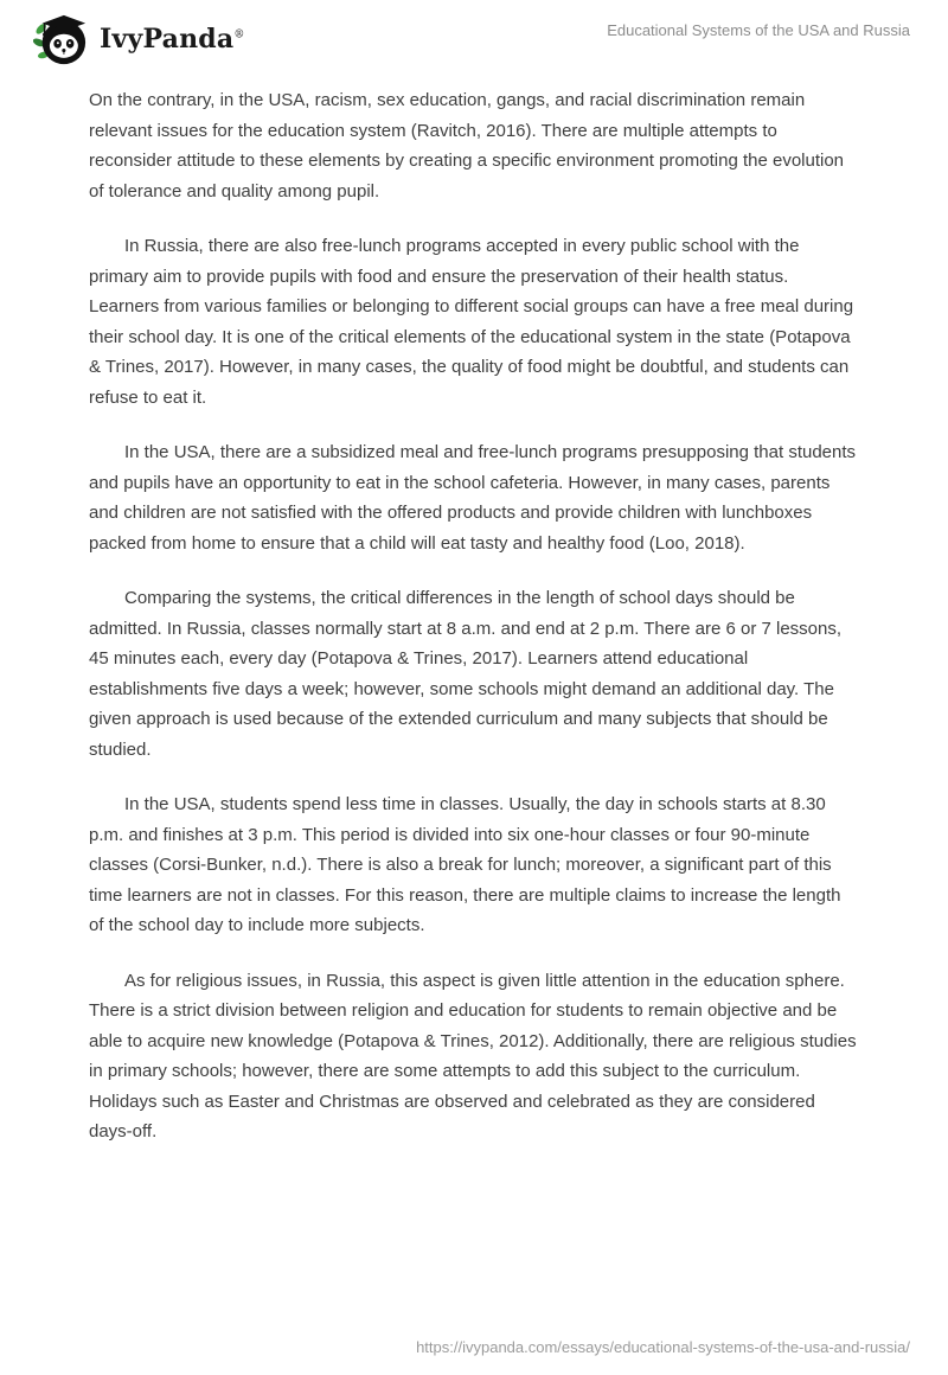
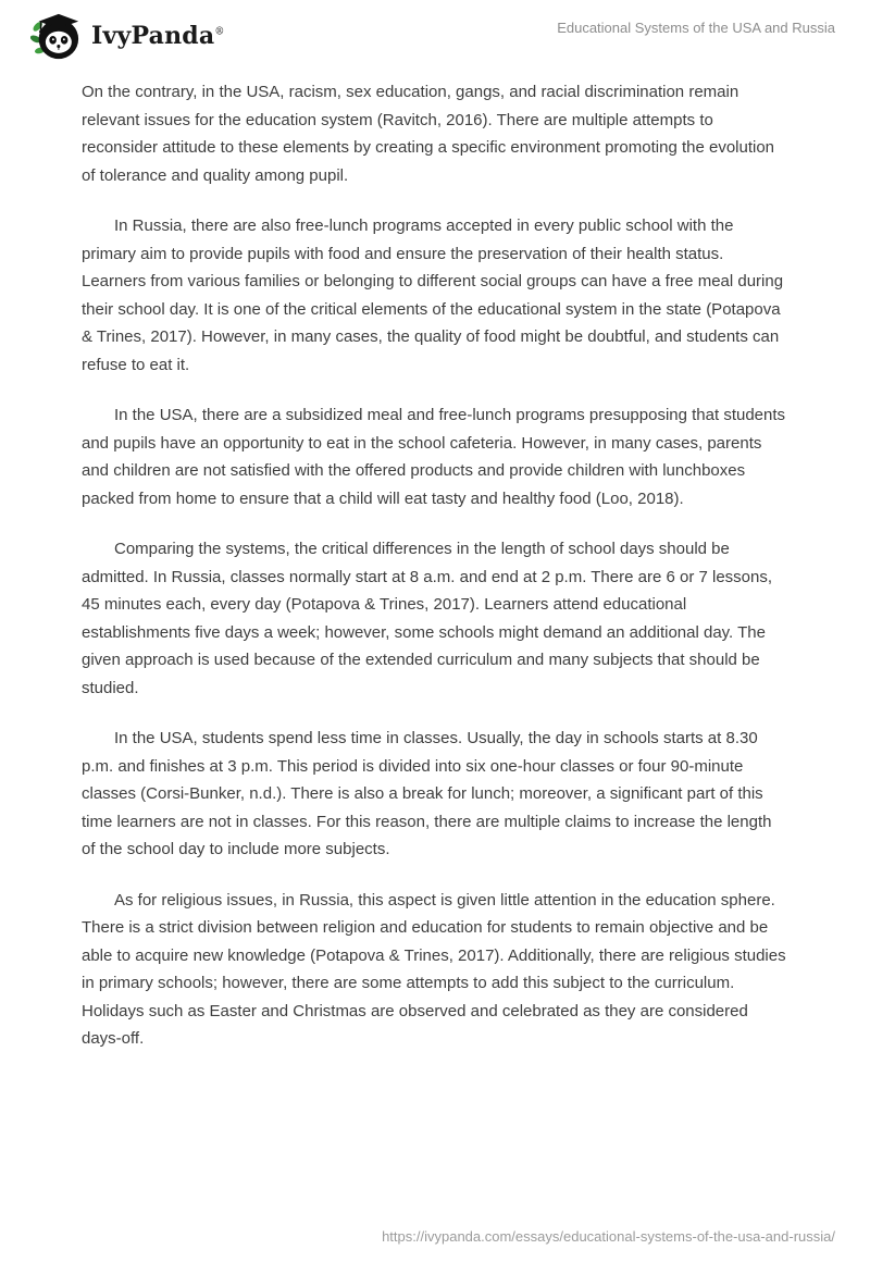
  IvyPanda®
  Educational Systems of the USA and Russia
  On the contrary, in the USA, racism, sex education, gangs, and racial discrimination remain relevant issues for the education system (Ravitch, 2016). There are multiple attempts to reconsider attitude to these elements by creating a specific environment promoting the evolution of tolerance and quality among pupil.
  In Russia, there are also free-lunch programs accepted in every public school with the primary aim to provide pupils with food and ensure the preservation of their health status. Learners from various families or belonging to different social groups can have a free meal during their school day. It is one of the critical elements of the educational system in the state (Potapova & Trines, 2017). However, in many cases, the quality of food might be doubtful, and students can refuse to eat it.
  In the USA, there are a subsidized meal and free-lunch programs presupposing that students and pupils have an opportunity to eat in the school cafeteria. However, in many cases, parents and children are not satisfied with the offered products and provide children with lunchboxes packed from home to ensure that a child will eat tasty and healthy food (Loo, 2018).
  Comparing the systems, the critical differences in the length of school days should be admitted. In Russia, classes normally start at 8 a.m. and end at 2 p.m. There are 6 or 7 lessons, 45 minutes each, every day (Potapova & Trines, 2017). Learners attend educational establishments five days a week; however, some schools might demand an additional day. The given approach is used because of the extended curriculum and many subjects that should be studied.
  In the USA, students spend less time in classes. Usually, the day in schools starts at 8.30 p.m. and finishes at 3 p.m. This period is divided into six one-hour classes or four 90-minute classes (Corsi-Bunker, n.d.). There is also a break for lunch; moreover, a significant part of this time learners are not in classes. For this reason, there are multiple claims to increase the length of the school day to include more subjects.
- As for religious issues, in Russia, this aspect is given little attention in the education sphere. There is a strict division between religion and education for students to remain objective and be able to acquire new knowledge (Potapova & Trines, 2012). Additionally, there are religious studies in primary schools; however, there are some attempts to add this subject to the curriculum. Holidays such as Easter and Christmas are observed and celebrated as they are considered days-off.
+ As for religious issues, in Russia, this aspect is given little attention in the education sphere. There is a strict division between religion and education for students to remain objective and be able to acquire new knowledge (Potapova & Trines, 2017). Additionally, there are religious studies in primary schools; however, there are some attempts to add this subject to the curriculum. Holidays such as Easter and Christmas are observed and celebrated as they are considered days-off.
  https://ivypanda.com/essays/educational-systems-of-the-usa-and-russia/
